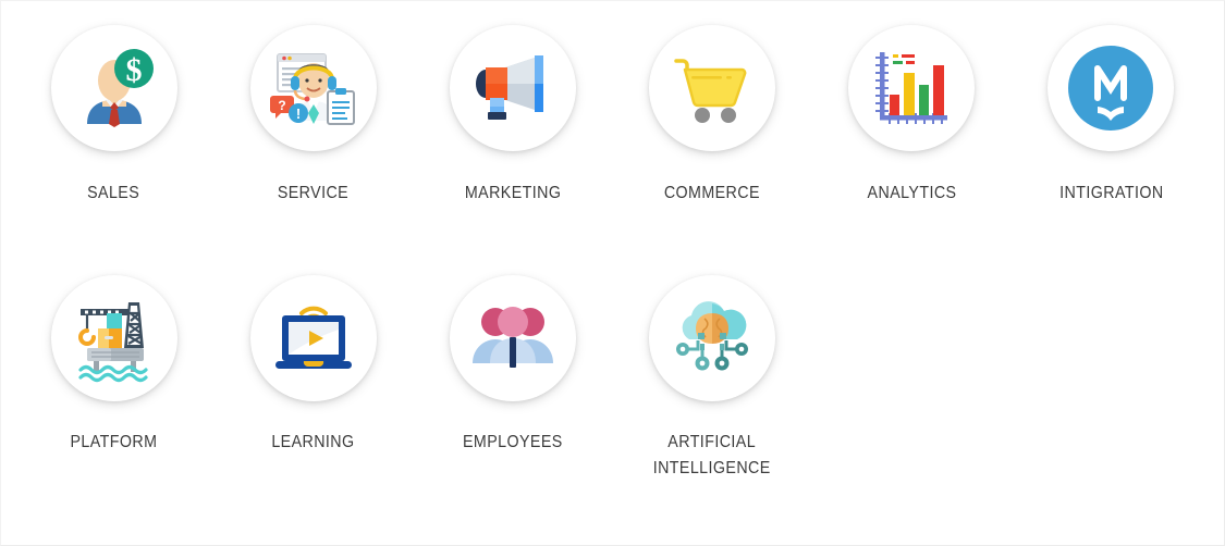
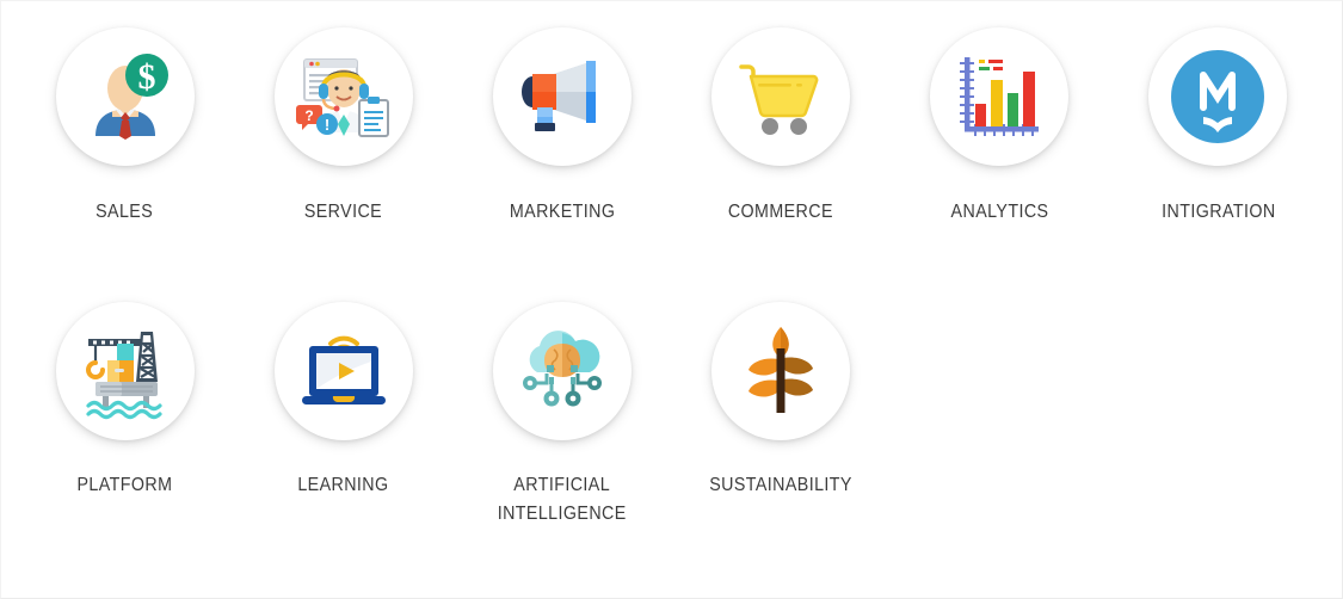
  $
  SALES
  ?
  !
  SERVICE
  MARKETING
  COMMERCE
  ANALYTICS
  INTIGRATION
  PLATFORM
  LEARNING
- EMPLOYEES
  ARTIFICIAL
  INTELLIGENCE
+ SUSTAINABILITY
